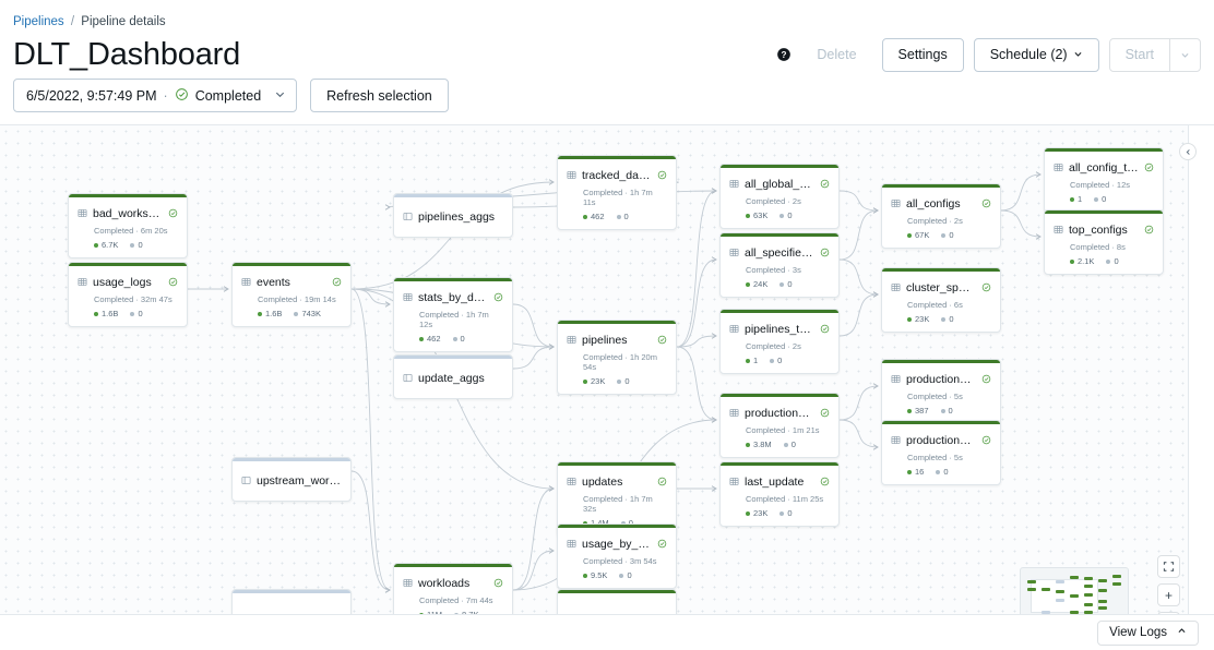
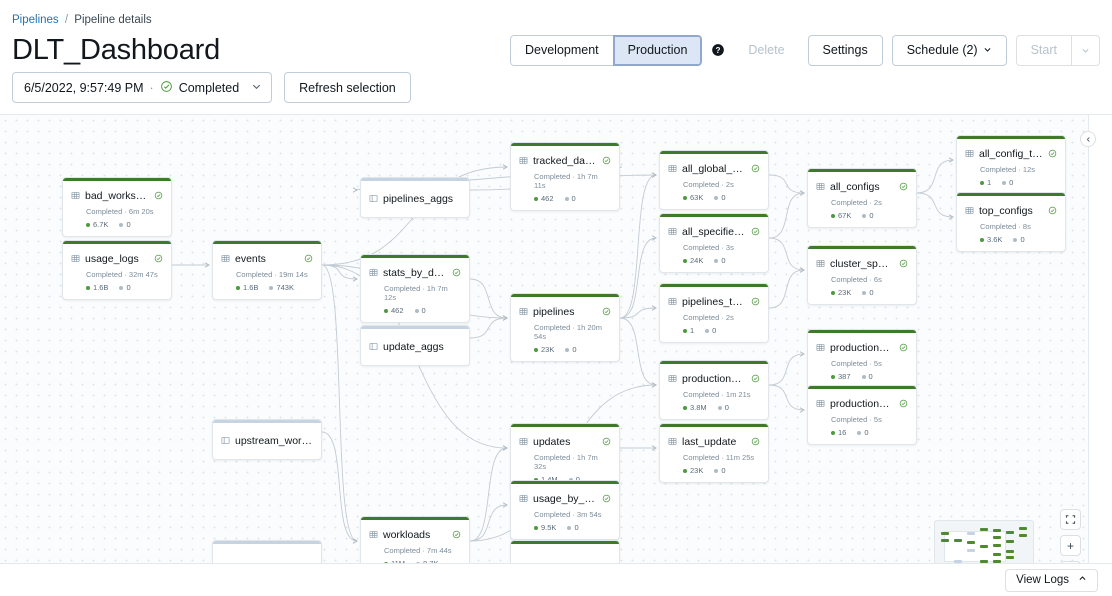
  Pipelines / Pipeline details
  DLT_Dashboard
+ Development
+ Production
  ?
  Delete
  Settings
  Schedule (2)
  Start
  6/5/2022, 9:57:49 PM
  ·
  Completed
  Refresh selection
  bad_workspa
  Completed · 6m 20s
  6.7K
  0
  usage_logs
  Completed · 32m 47s
  1.6B
  0
  events
  Completed · 19m 14s
  1.6B
  743K
  pipelines_aggs
  stats_by_date
  Completed · 1h 7m 12s
  462
  0
  update_aggs
  upstream_worklo
  workloads
  Completed · 7m 44s
  tracked_dates
  Completed · 1h 7m 11s
  462
  0
  pipelines
  Completed · 1h 20m 54s
  23K
  0
  updates
  Completed · 1h 7m 32s
  usage_by_reg
  Completed · 3m 54s
  9.5K
  0
  all_global_co
  Completed · 2s
  63K
  0
  Completed · 3s
  24K
  0
  pipelines_test
  Completed · 2s
  1
  0
  Completed · 1m 21s
  3.8M
  0
  last_update
  Completed · 11m 25s
  23K
  0
  all_configs
  Completed · 2s
  67K
  0
  Completed · 6s
  23K
  0
  production_by
  Completed · 5s
  387
  0
  Completed · 5s
  16
  0
  all_config_tes
  Completed · 12s
  1
  0
  top_configs
  Completed · 8s
- 2.1K
+ 3.6K
  0
  +
  View Logs
